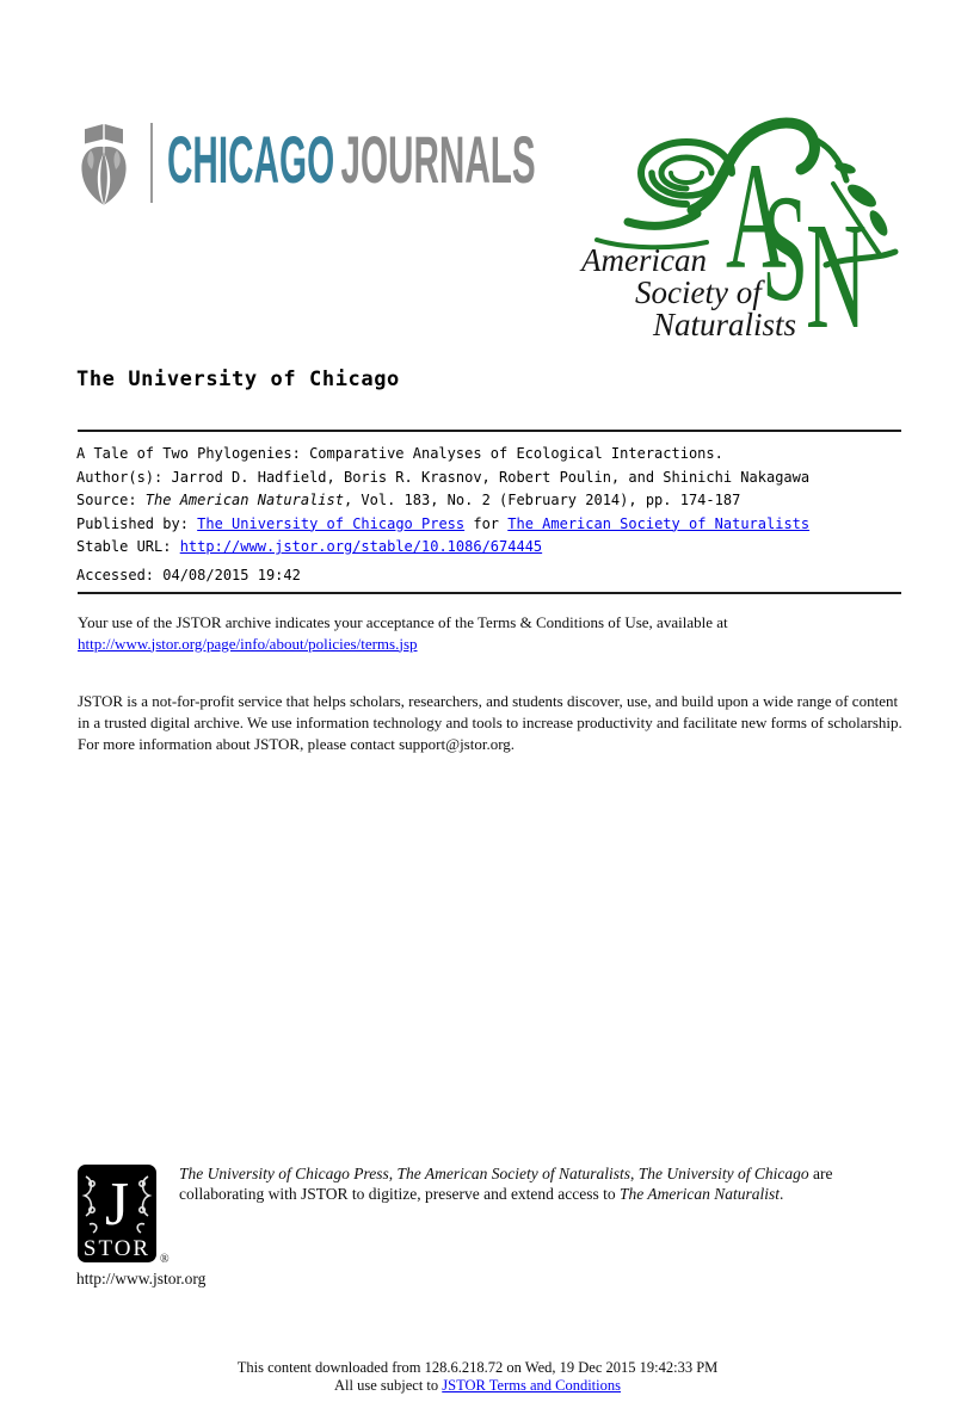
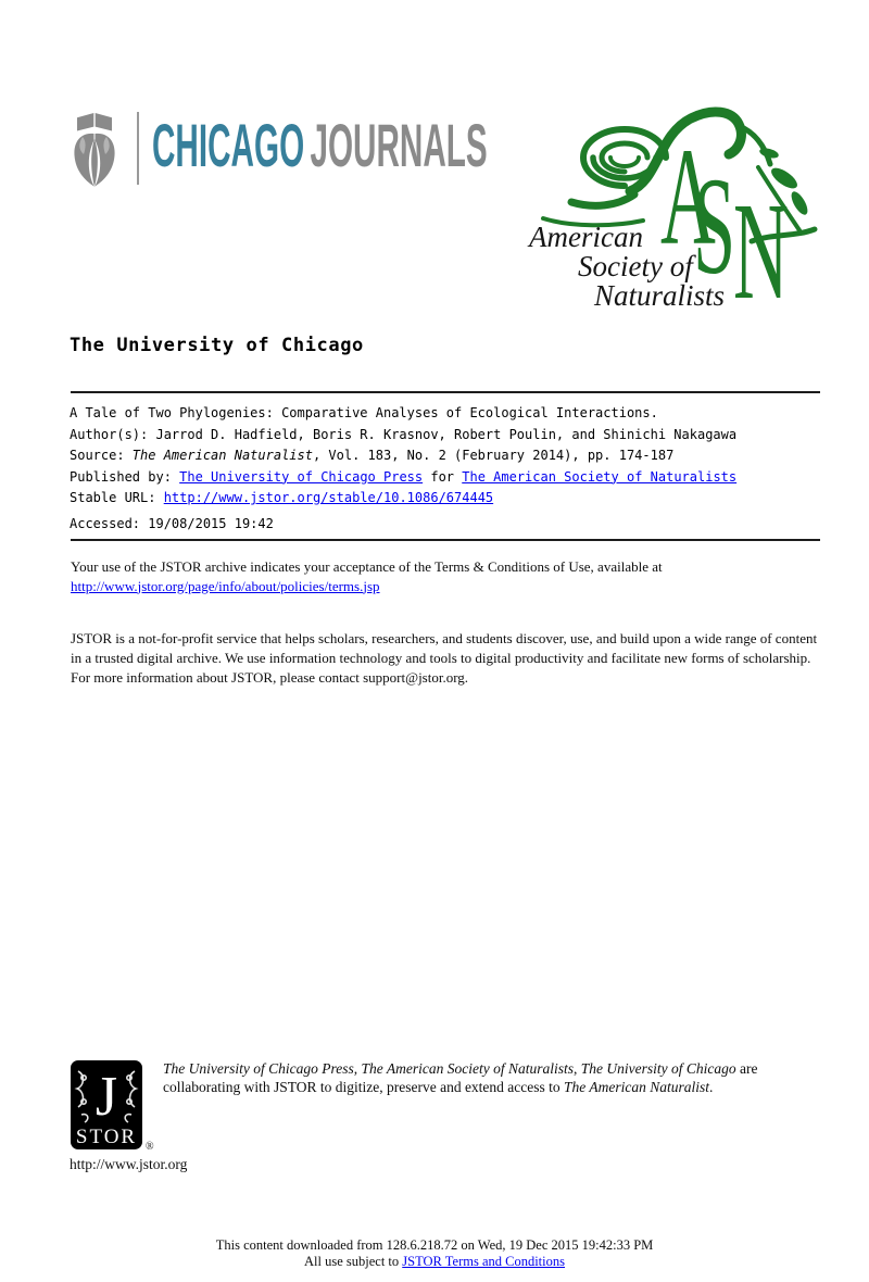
  CHICAGOJOURNALS
  A
  S
  N
  American
  Society of
  Naturalists
  The University of Chicago
  A Tale of Two Phylogenies: Comparative Analyses of Ecological Interactions.
  Author(s): Jarrod D. Hadfield, Boris R. Krasnov, Robert Poulin, and Shinichi Nakagawa
  Source: The American Naturalist, Vol. 183, No. 2 (February 2014), pp. 174-187
  Published by: The University of Chicago Press for The American Society of Naturalists
  Stable URL: http://www.jstor.org/stable/10.1086/674445
- Accessed: 04/08/2015 19:42
+ Accessed: 19/08/2015 19:42
  Your use of the JSTOR archive indicates your acceptance of the Terms & Conditions of Use, available at http://www.jstor.org/page/info/about/policies/terms.jsp
- JSTOR is a not-for-profit service that helps scholars, researchers, and students discover, use, and build upon a wide range of content in a trusted digital archive. We use information technology and tools to increase productivity and facilitate new forms of scholarship. For more information about JSTOR, please contact support@jstor.org.
+ JSTOR is a not-for-profit service that helps scholars, researchers, and students discover, use, and build upon a wide range of content in a trusted digital archive. We use information technology and tools to digital productivity and facilitate new forms of scholarship. For more information about JSTOR, please contact support@jstor.org.
  J
  STOR
  ®
  The University of Chicago Press, The American Society of Naturalists, The University of Chicago are collaborating with JSTOR to digitize, preserve and extend access to The American Naturalist.
  http://www.jstor.org
  This content downloaded from 128.6.218.72 on Wed, 19 Dec 2015 19:42:33 PM
  All use subject to JSTOR Terms and Conditions
